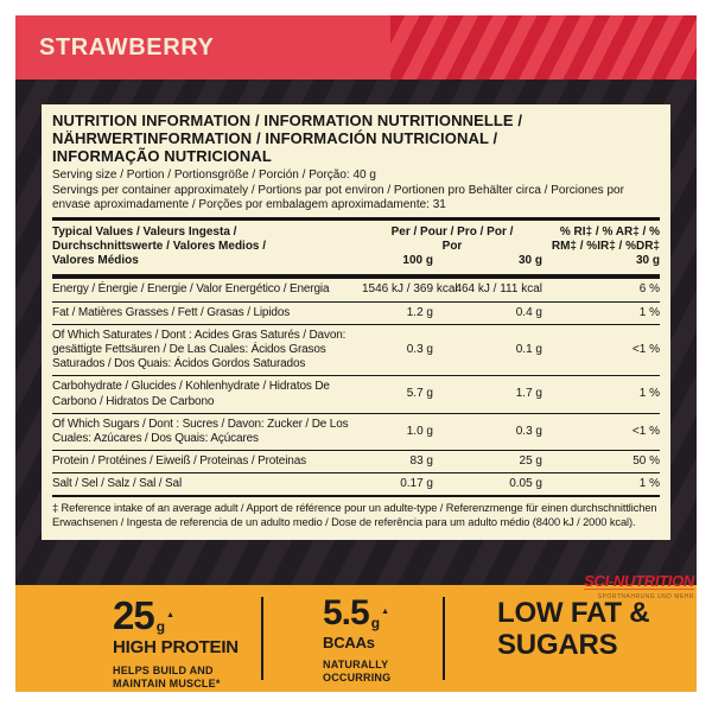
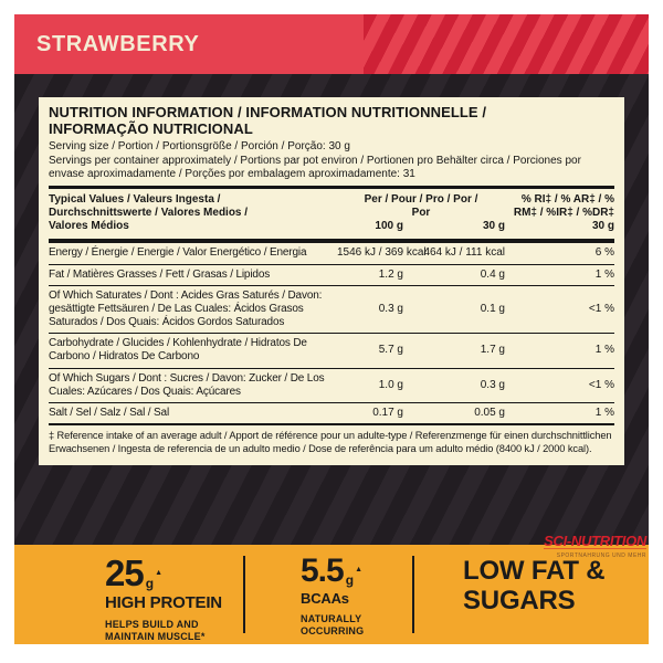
  STRAWBERRY
  NUTRITION INFORMATION / INFORMATION NUTRITIONNELLE /
- NÄHRWERTINFORMATION / INFORMACIÓN NUTRICIONAL /
  INFORMAÇÃO NUTRICIONAL
- Serving size / Portion / Portionsgröße / Porción / Porção: 40 g
+ Serving size / Portion / Portionsgröße / Porción / Porção: 30 g
  Servings per container approximately / Portions par pot environ / Portionen pro Behälter circa / Porciones por envase aproximadamente / Porções por embalagem aproximadamente: 31
  Typical Values / Valeurs Ingesta / Durchschnittswerte / Valores Medios / Valores Médios
  Per / Pour / Pro / Por / Por
  % RI‡ / % AR‡ / % RM‡ / %IR‡ / %DR‡
  100 g
  30 g
  30 g
  Energy / Énergie / Energie / Valor Energético / Energia
  1546 kJ / 369
  464 kJ / 111 kcal
  6 %
  Fat / Matières Grasses / Fett / Grasas / Lipidos
  1.2 g
  0.4 g
  1 %
  Of Which Saturates / Dont : Acides Gras Saturés / Davon: gesättigte Fettsäuren / De Las Cuales: Ácidos Grasos Saturados / Dos Quais: Ácidos Gordos Saturados
  0.3 g
  0.1 g
  <1 %
  Carbohydrate / Glucides / Kohlenhydrate / Hidratos De Carbono / Hidratos De Carbono
  5.7 g
  1.7 g
  1 %
  Of Which Sugars / Dont : Sucres / Davon: Zucker / De Los Cuales: Azúcares / Dos Quais: Açúcares
  1.0 g
  0.3 g
  <1 %
- Protein / Protéines / Eiweiß / Proteinas / Proteinas
- 83 g
- 25 g
- 50 %
  Salt / Sel / Salz / Sal / Sal
  0.17 g
  0.05 g
  1 %
  ‡ Reference intake of an average adult / Apport de référence pour un adulte-type / Referenzmenge für einen durchschnittlichen Erwachsenen / Ingesta de referencia de un adulto medio / Dose de referência para um adulto médio (8400 kJ / 2000 kcal).
  SCI-NUTRITION
  25
  g
  HIGH PROTEIN
  HELPS BUILD AND MAINTAIN MUSCLE*
  5.5
  g
  BCAAs
  NATURALLY OCCURRING
  LOW FAT & SUGARS
